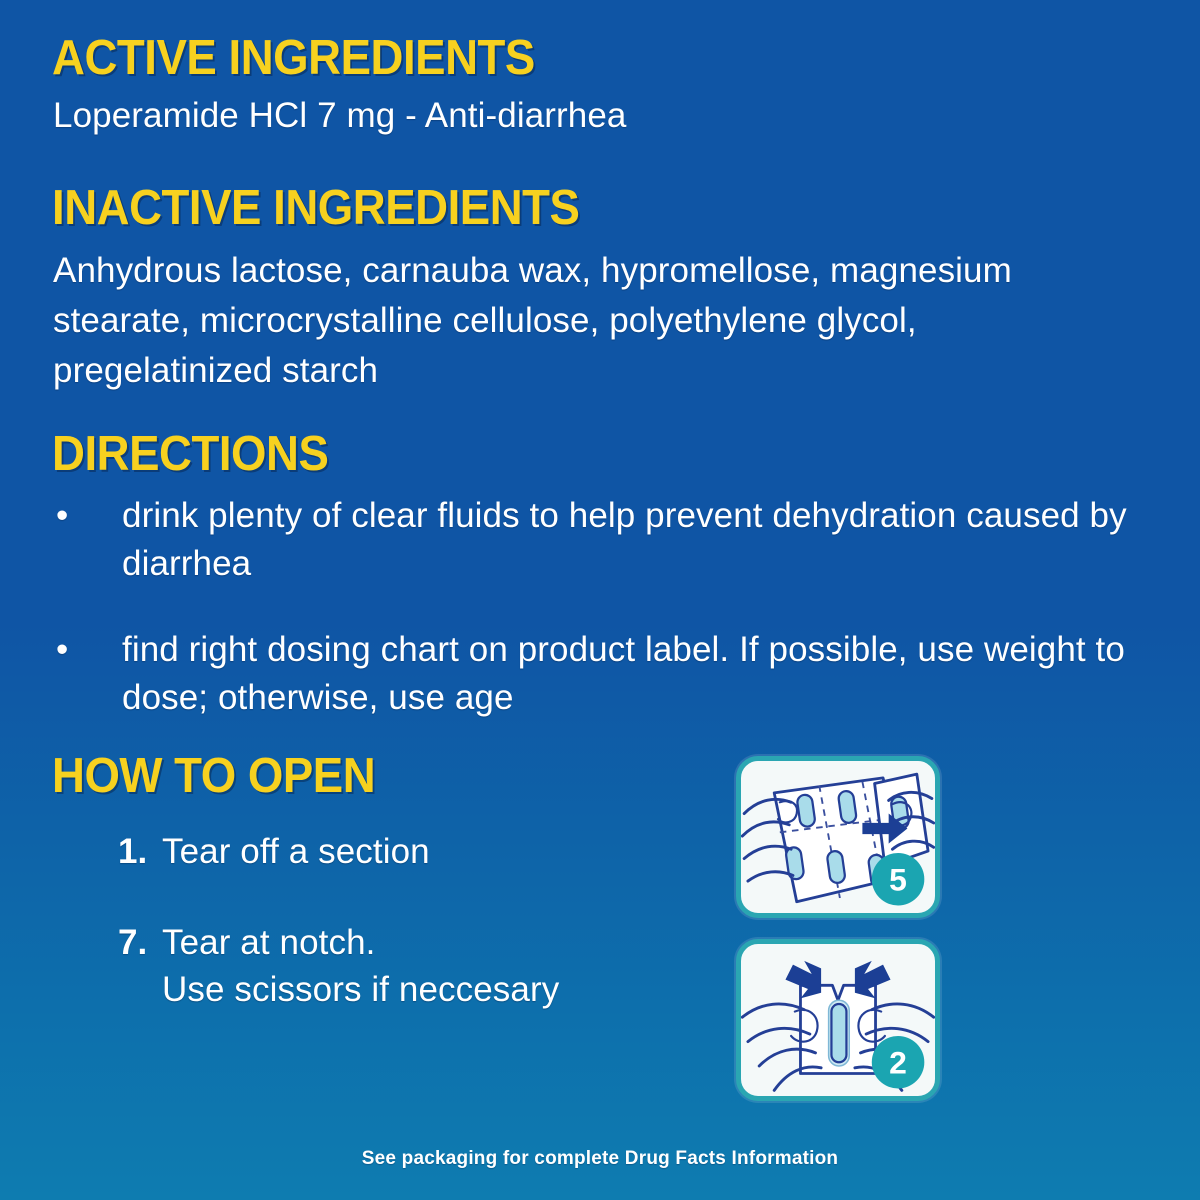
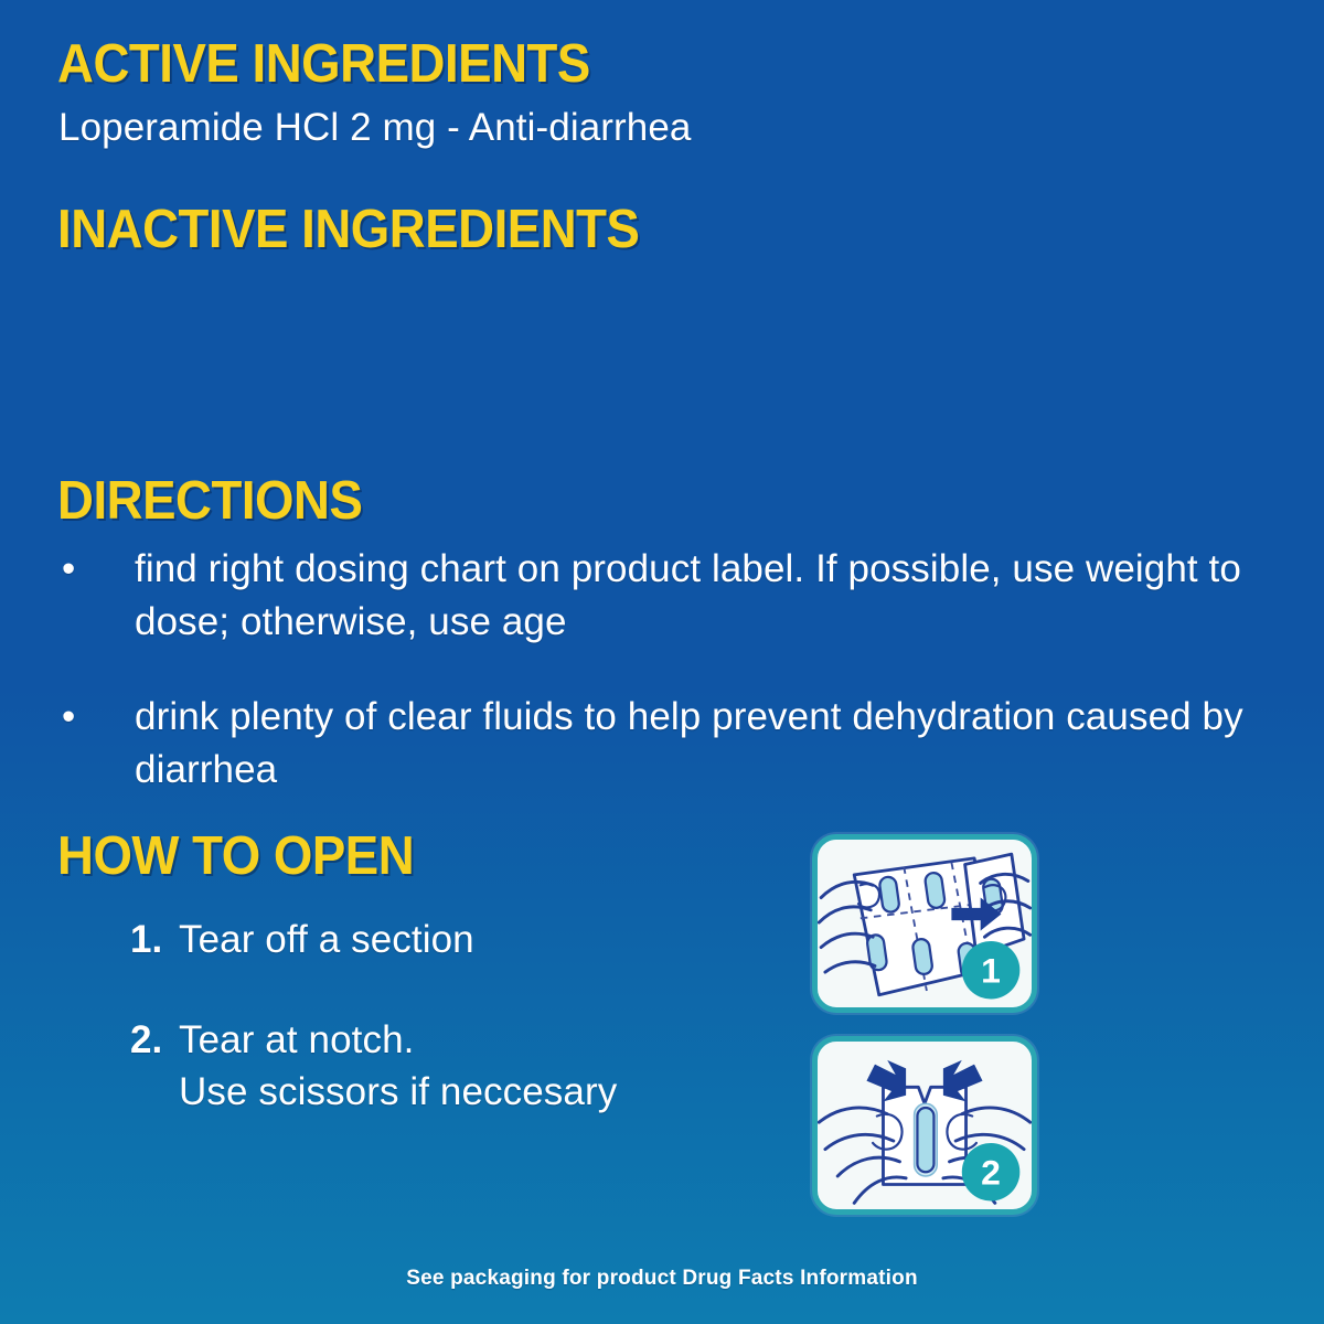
  ACTIVE INGREDIENTS
- Loperamide HCl 7 mg - Anti-diarrhea
+ Loperamide HCl 2 mg - Anti-diarrhea
  INACTIVE INGREDIENTS
- Anhydrous lactose, carnauba wax, hypromellose, magnesium stearate, microcrystalline cellulose, polyethylene glycol, pregelatinized starch
  DIRECTIONS
  •
- drink plenty of clear fluids to help prevent dehydration caused by diarrhea
+ find right dosing chart on product label. If possible, use weight to dose; otherwise, use age
  •
- find right dosing chart on product label. If possible, use weight to dose; otherwise, use age
+ drink plenty of clear fluids to help prevent dehydration caused by diarrhea
  HOW TO OPEN
  1.
  Tear off a section
- 7.
+ 2.
  Tear at notch.
  Use scissors if neccesary
- 5
+ 1
  2
- See packaging for complete Drug Facts Information
+ See packaging for product Drug Facts Information
